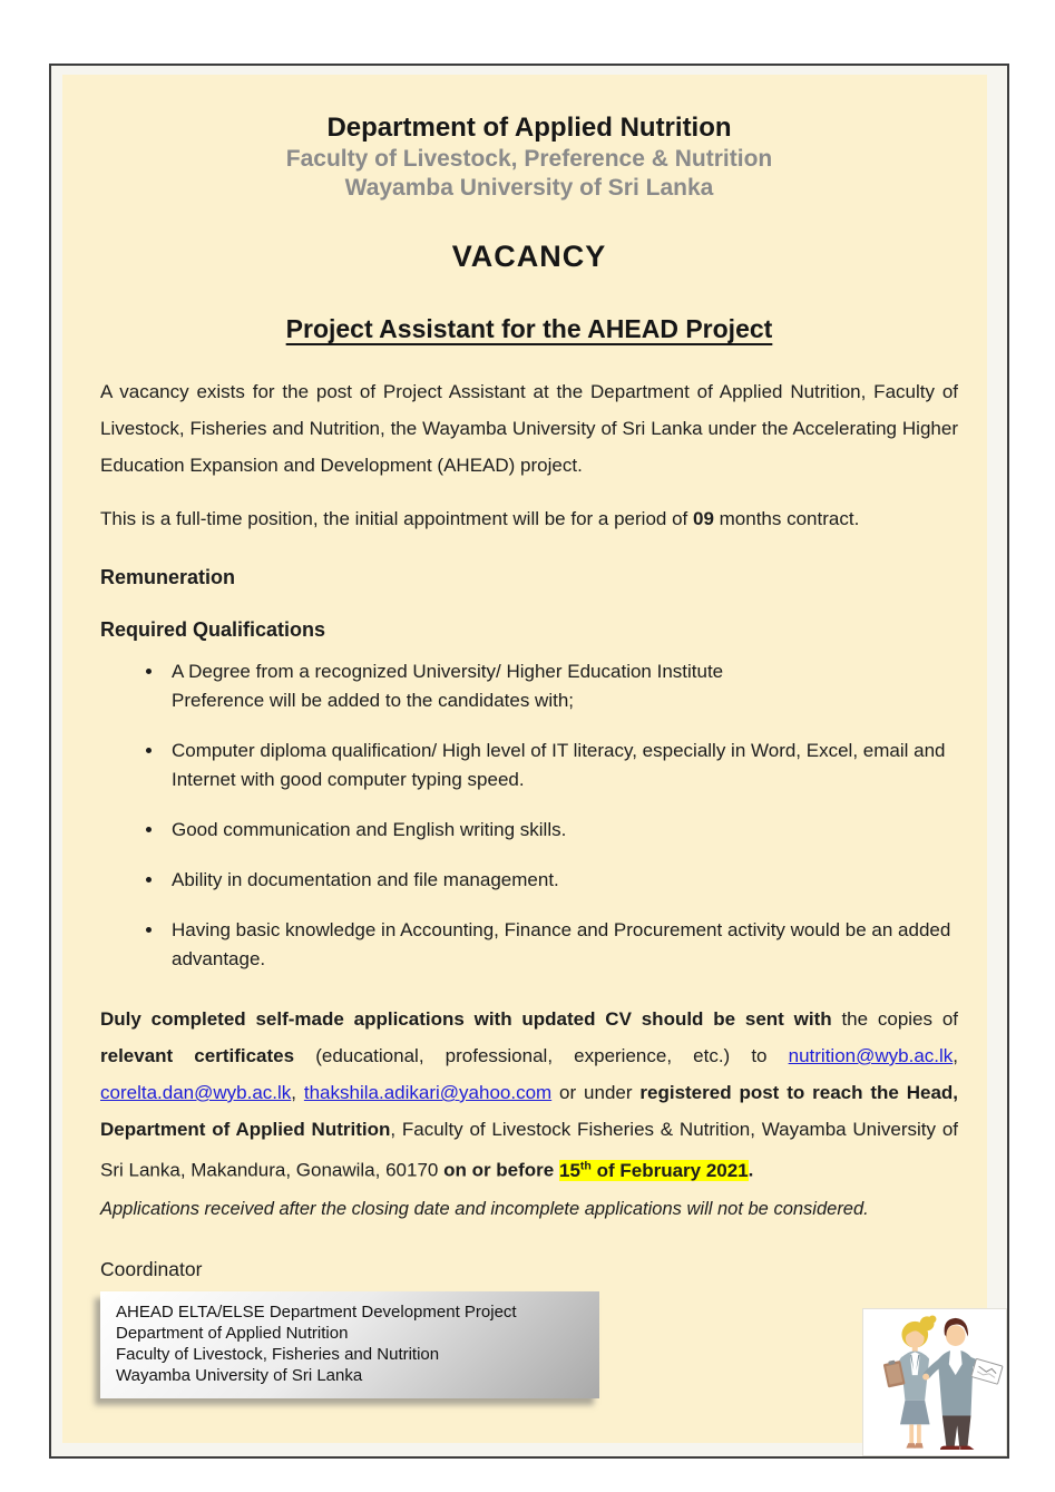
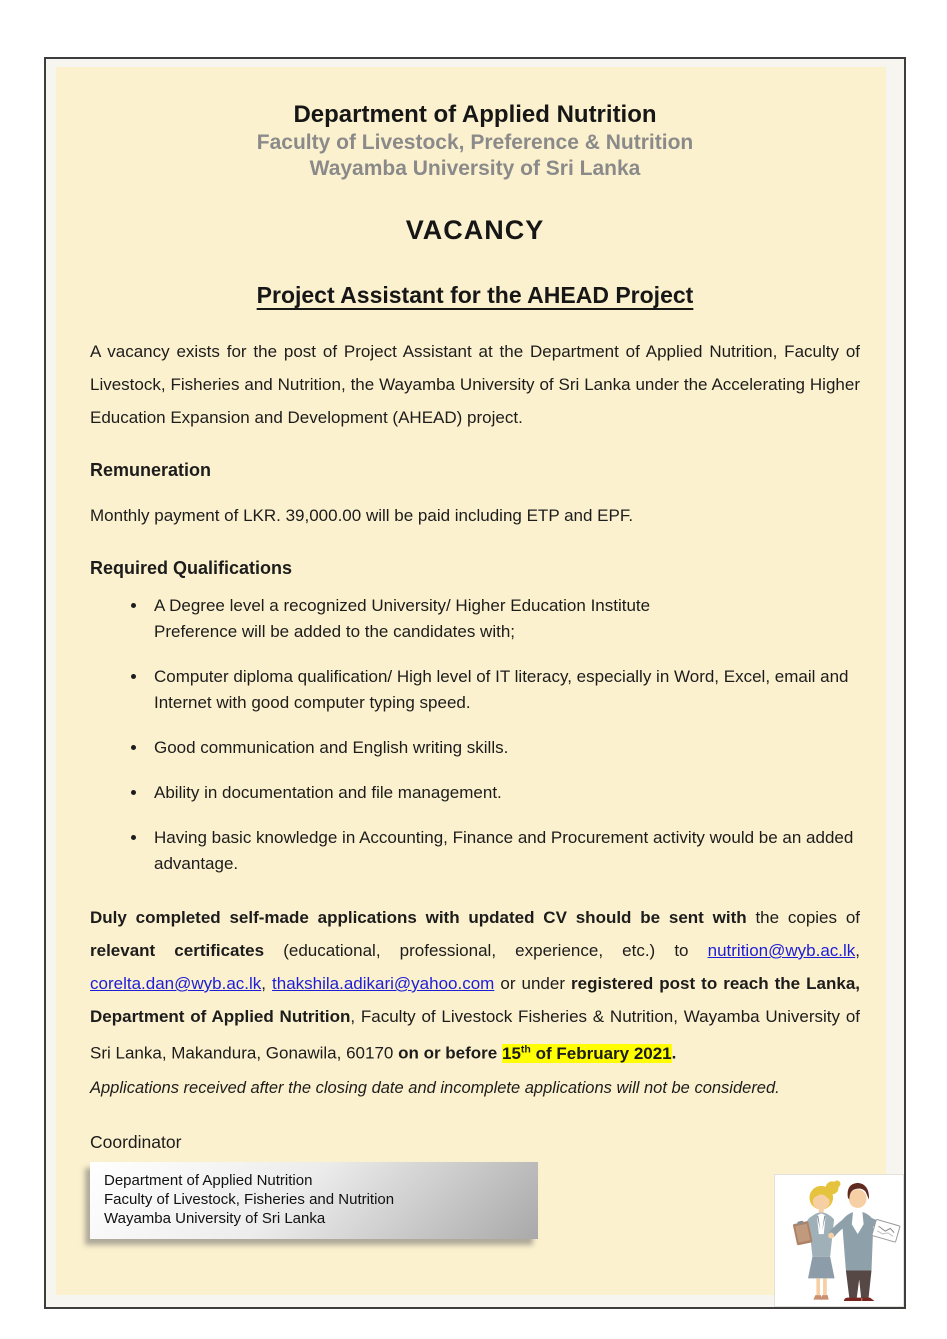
  Department of Applied Nutrition
  Faculty of Livestock, Preference & Nutrition
  Wayamba University of Sri Lanka
  VACANCY
  Project Assistant for the AHEAD Project
  A vacancy exists for the post of Project Assistant at the Department of Applied Nutrition, Faculty of Livestock, Fisheries and Nutrition, the Wayamba University of Sri Lanka under the Accelerating Higher Education Expansion and Development (AHEAD) project.
- This is a full-time position, the initial appointment will be for a period of 09 months contract.
  Remuneration
+ Monthly payment of LKR. 39,000.00 will be paid including ETP and EPF.
  Required Qualifications
- A Degree from a recognized University/ Higher Education Institute
+ A Degree level a recognized University/ Higher Education Institute
  Preference will be added to the candidates with;
  Computer diploma qualification/ High level of IT literacy, especially in Word, Excel, email and Internet with good computer typing speed.
  Good communication and English writing skills.
  Ability in documentation and file management.
  Having basic knowledge in Accounting, Finance and Procurement activity would be an added advantage.
- Duly completed self-made applications with updated CV should be sent with the copies of relevant certificates (educational, professional, experience, etc.) to nutrition@wyb.ac.lk, corelta.dan@wyb.ac.lk, thakshila.adikari@yahoo.com or under registered post to reach the Head, Department of Applied Nutrition, Faculty of Livestock Fisheries & Nutrition, Wayamba University of Sri Lanka, Makandura, Gonawila, 60170 on or before 15th of February 2021.
+ Duly completed self-made applications with updated CV should be sent with the copies of relevant certificates (educational, professional, experience, etc.) to nutrition@wyb.ac.lk, corelta.dan@wyb.ac.lk, thakshila.adikari@yahoo.com or under registered post to reach the Lanka, Department of Applied Nutrition, Faculty of Livestock Fisheries & Nutrition, Wayamba University of Sri Lanka, Makandura, Gonawila, 60170 on or before 15th of February 2021.
  Applications received after the closing date and incomplete applications will not be considered.
  Coordinator
- AHEAD ELTA/ELSE Department Development Project
  Department of Applied Nutrition
  Faculty of Livestock, Fisheries and Nutrition
  Wayamba University of Sri Lanka
